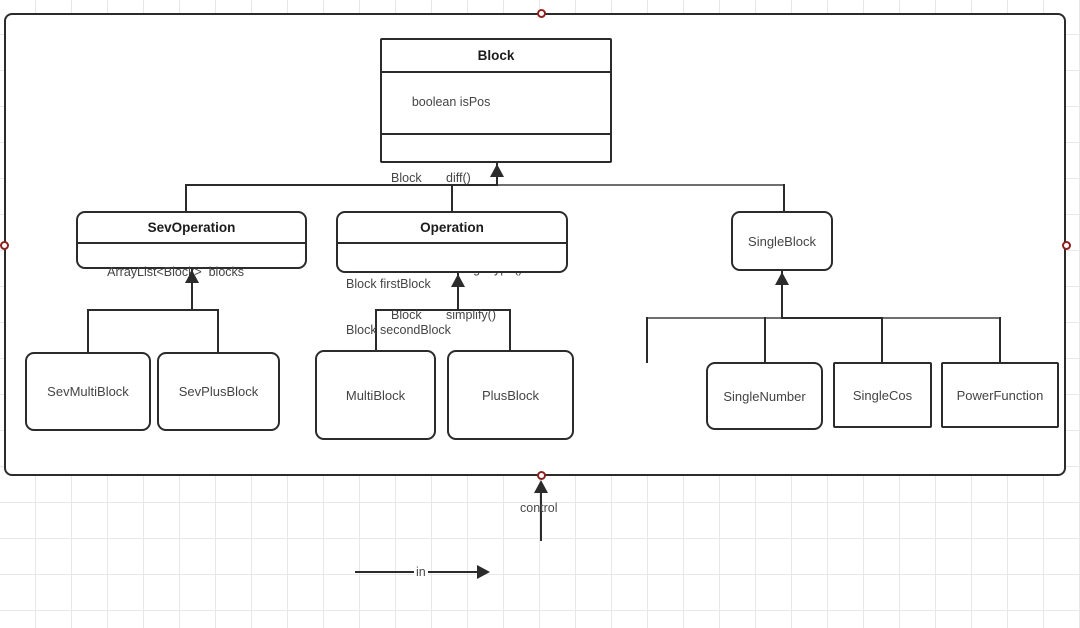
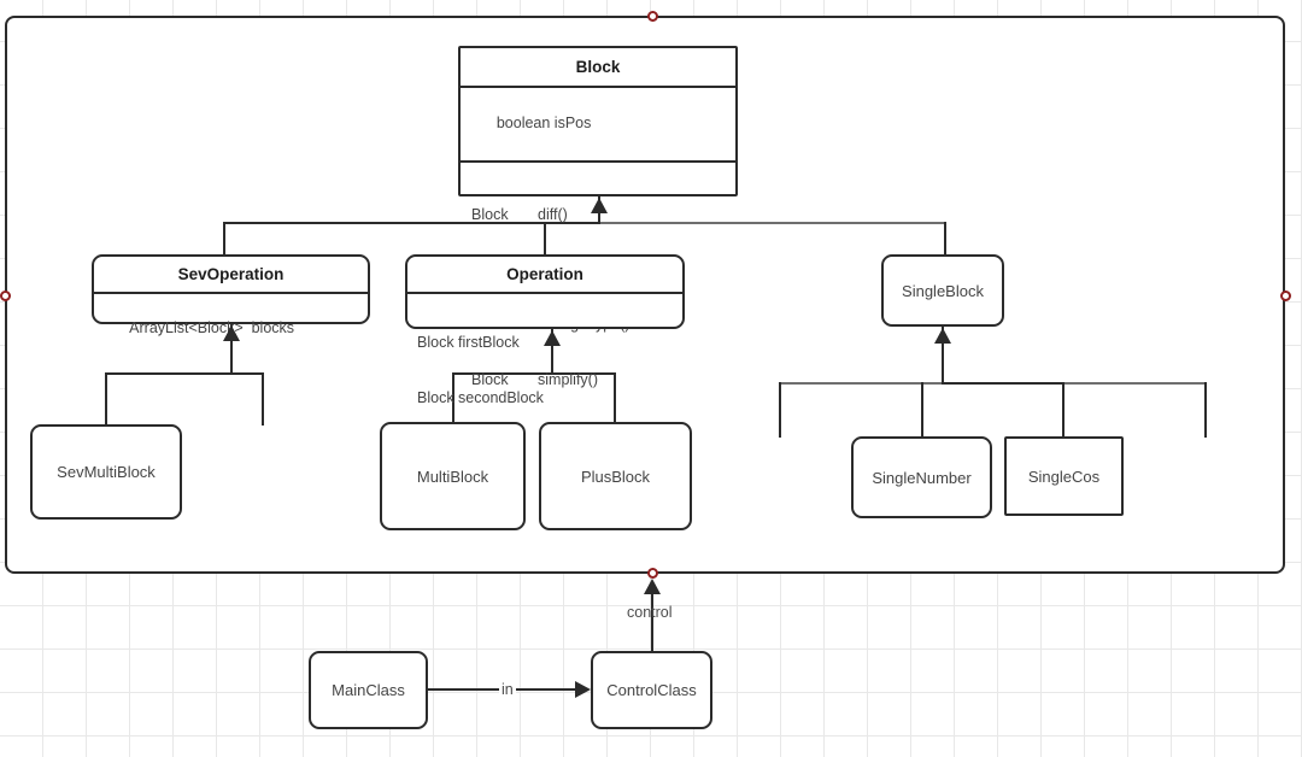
  Block
  boolean isPos
  Block diff()
  Block simplify()
  SevOperation
  ArrayList<Block> blocks
  Operation
  Block firstBlock
  Block secondBlock
  SingleBlock
  SevMultiBlock
- SevPlusBlock
  MultiBlock
  PlusBlock
  SingleNumber
  SingleCos
- PowerFunction
  in
  control
+ MainClass
+ ControlClass
